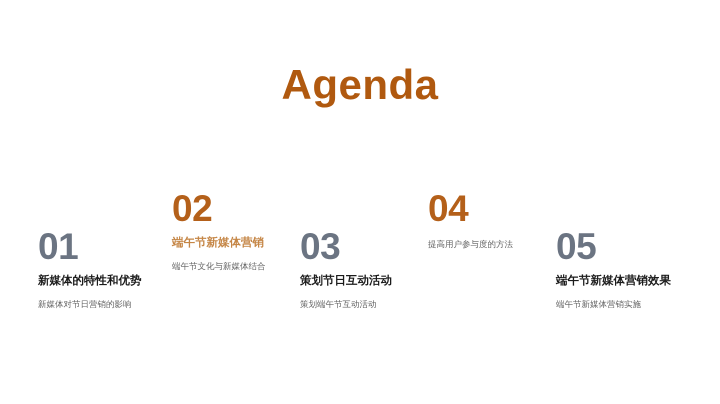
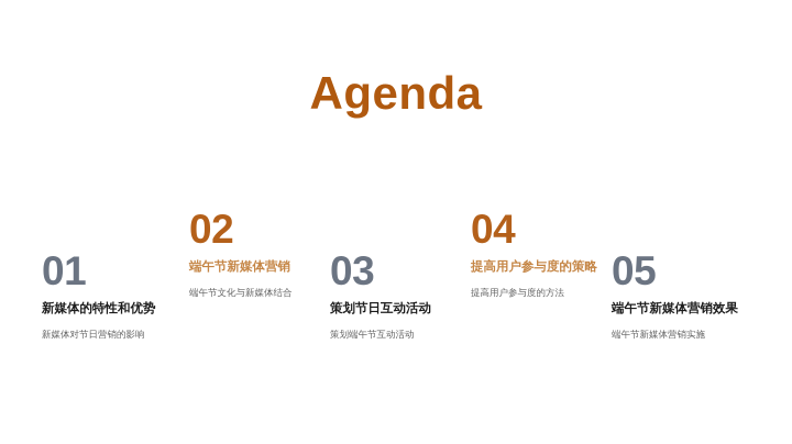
  Agenda
  01
  新媒体的特性和优势
  新媒体对节日营销的影响
  02
  端午节新媒体营销
  端午节文化与新媒体结合
  03
  策划节日互动活动
  策划端午节互动活动
  04
+ 提高用户参与度的策略
  提高用户参与度的方法
  05
  端午节新媒体营销效果
  端午节新媒体营销实施
